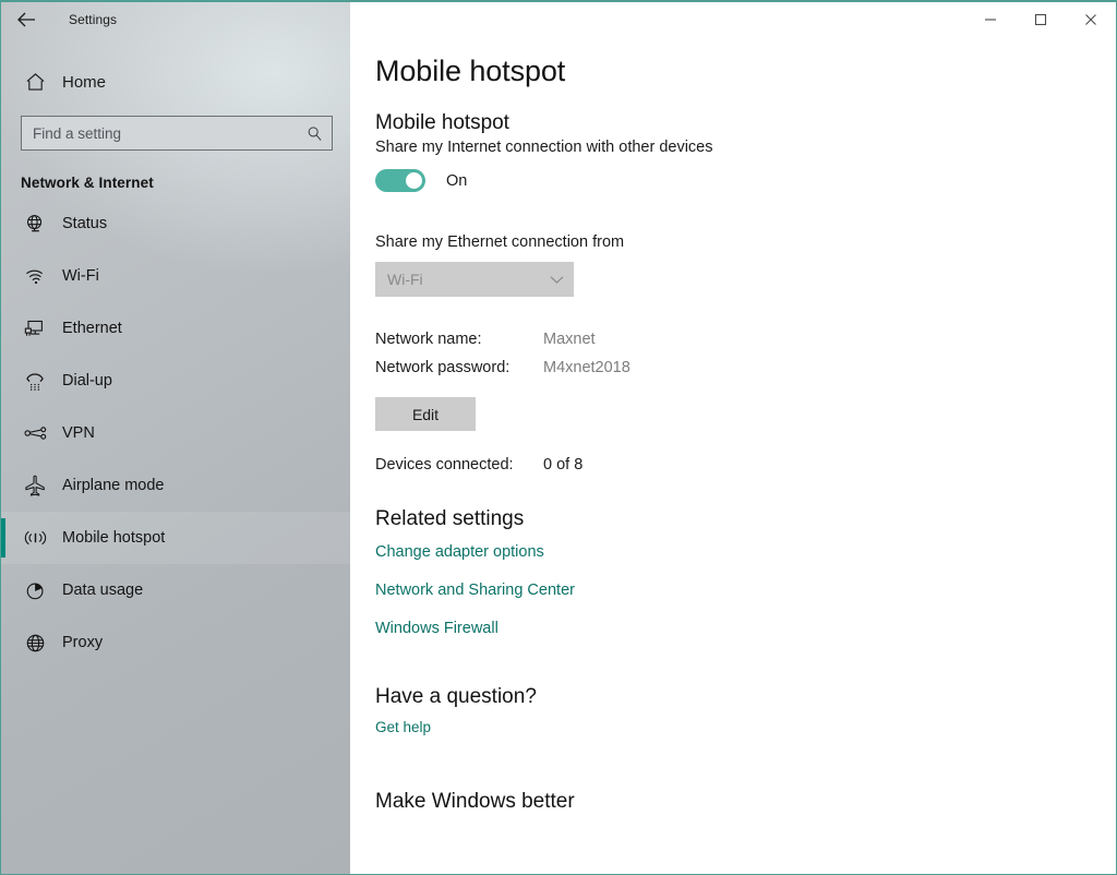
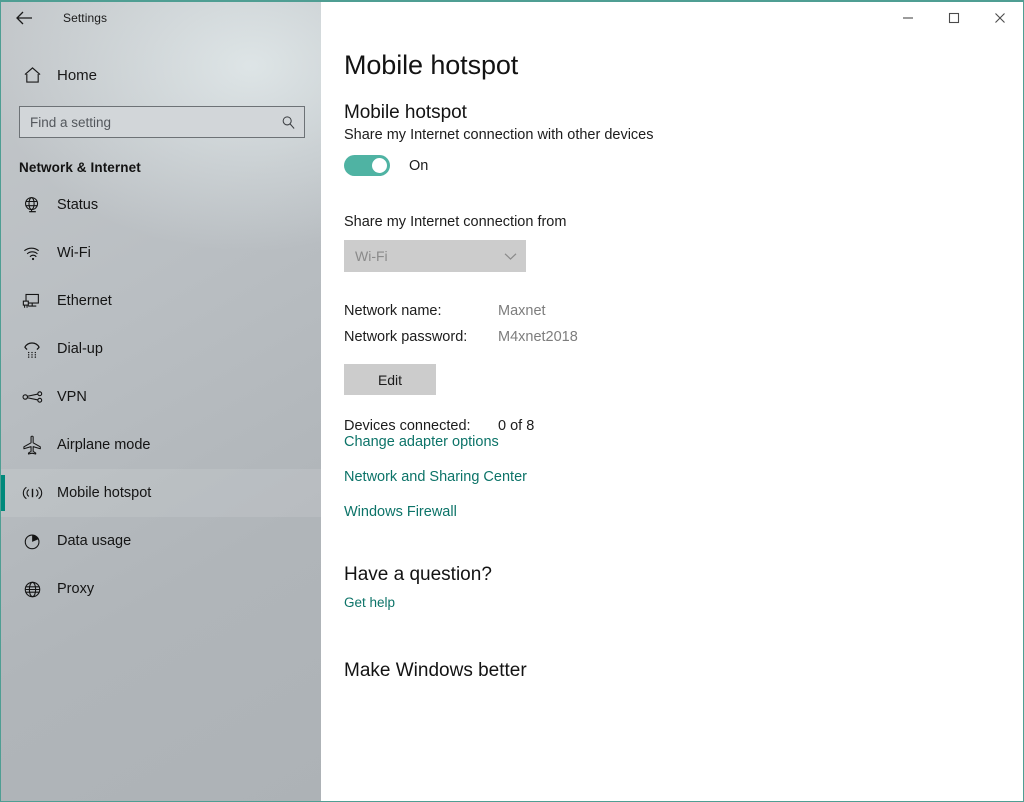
  Settings
  Home
  Find a setting
  Network & Internet
  Status
  Wi-Fi
  Ethernet
  Dial-up
  VPN
  Airplane mode
  Mobile hotspot
  Data usage
  Proxy
  Mobile hotspot
  Mobile hotspot
  Share my Internet connection with other devices
  On
- Share my Ethernet connection from
+ Share my Internet connection from
  Wi-Fi
  Network name:
  Maxnet
  Network password:
  M4xnet2018
  Edit
  Devices connected:
  0 of 8
- Related settings
  Change adapter options
  Network and Sharing Center
  Windows Firewall
  Have a question?
  Get help
  Make Windows better
